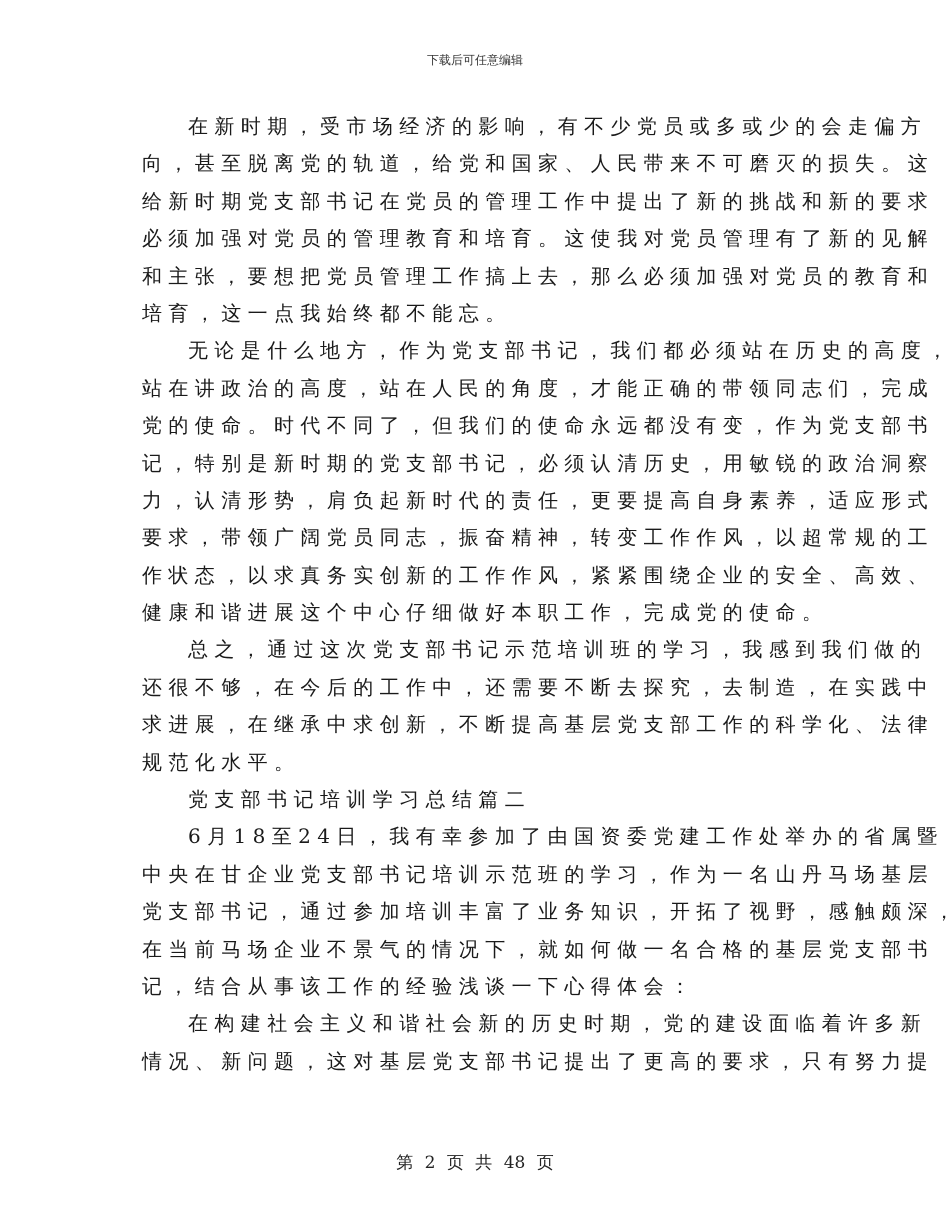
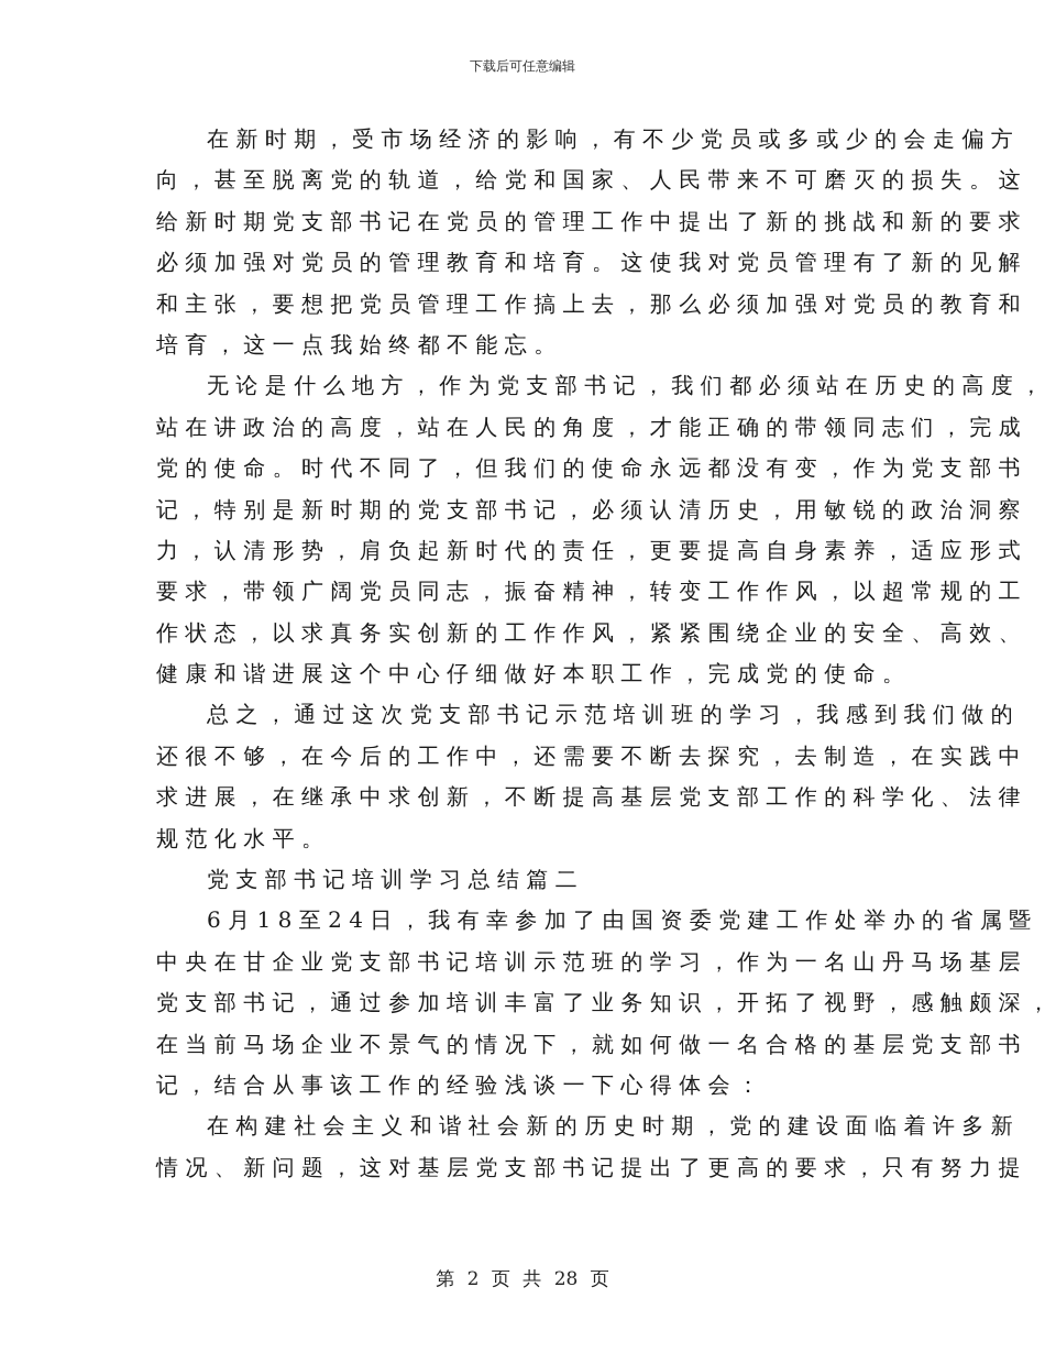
  下载后可任意编辑
  在新时期，受市场经济的影响，有不少党员或多或少的会走偏方
  向，甚至脱离党的轨道，给党和国家、人民带来不可磨灭的损失。这
  给新时期党支部书记在党员的管理工作中提出了新的挑战和新的要求
  必须加强对党员的管理教育和培育。这使我对党员管理有了新的见解
  和主张，要想把党员管理工作搞上去，那么必须加强对党员的教育和
  培育，这一点我始终都不能忘。
  无论是什么地方，作为党支部书记，我们都必须站在历史的高度，
  站在讲政治的高度，站在人民的角度，才能正确的带领同志们，完成
  党的使命。时代不同了，但我们的使命永远都没有变，作为党支部书
  记，特别是新时期的党支部书记，必须认清历史，用敏锐的政治洞察
  力，认清形势，肩负起新时代的责任，更要提高自身素养，适应形式
  要求，带领广阔党员同志，振奋精神，转变工作作风，以超常规的工
  作状态，以求真务实创新的工作作风，紧紧围绕企业的安全、高效、
  健康和谐进展这个中心仔细做好本职工作，完成党的使命。
  总之，通过这次党支部书记示范培训班的学习，我感到我们做的
  还很不够，在今后的工作中，还需要不断去探究，去制造，在实践中
  求进展，在继承中求创新，不断提高基层党支部工作的科学化、法律
  规范化水平。
  党支部书记培训学习总结篇二
  6月18至24日，我有幸参加了由国资委党建工作处举办的省属暨
  中央在甘企业党支部书记培训示范班的学习，作为一名山丹马场基层
  党支部书记，通过参加培训丰富了业务知识，开拓了视野，感触颇深，
  在当前马场企业不景气的情况下，就如何做一名合格的基层党支部书
  记，结合从事该工作的经验浅谈一下心得体会：
  在构建社会主义和谐社会新的历史时期，党的建设面临着许多新
  情况、新问题，这对基层党支部书记提出了更高的要求，只有努力提
- 第 2 页 共 48 页
+ 第 2 页 共 28 页
